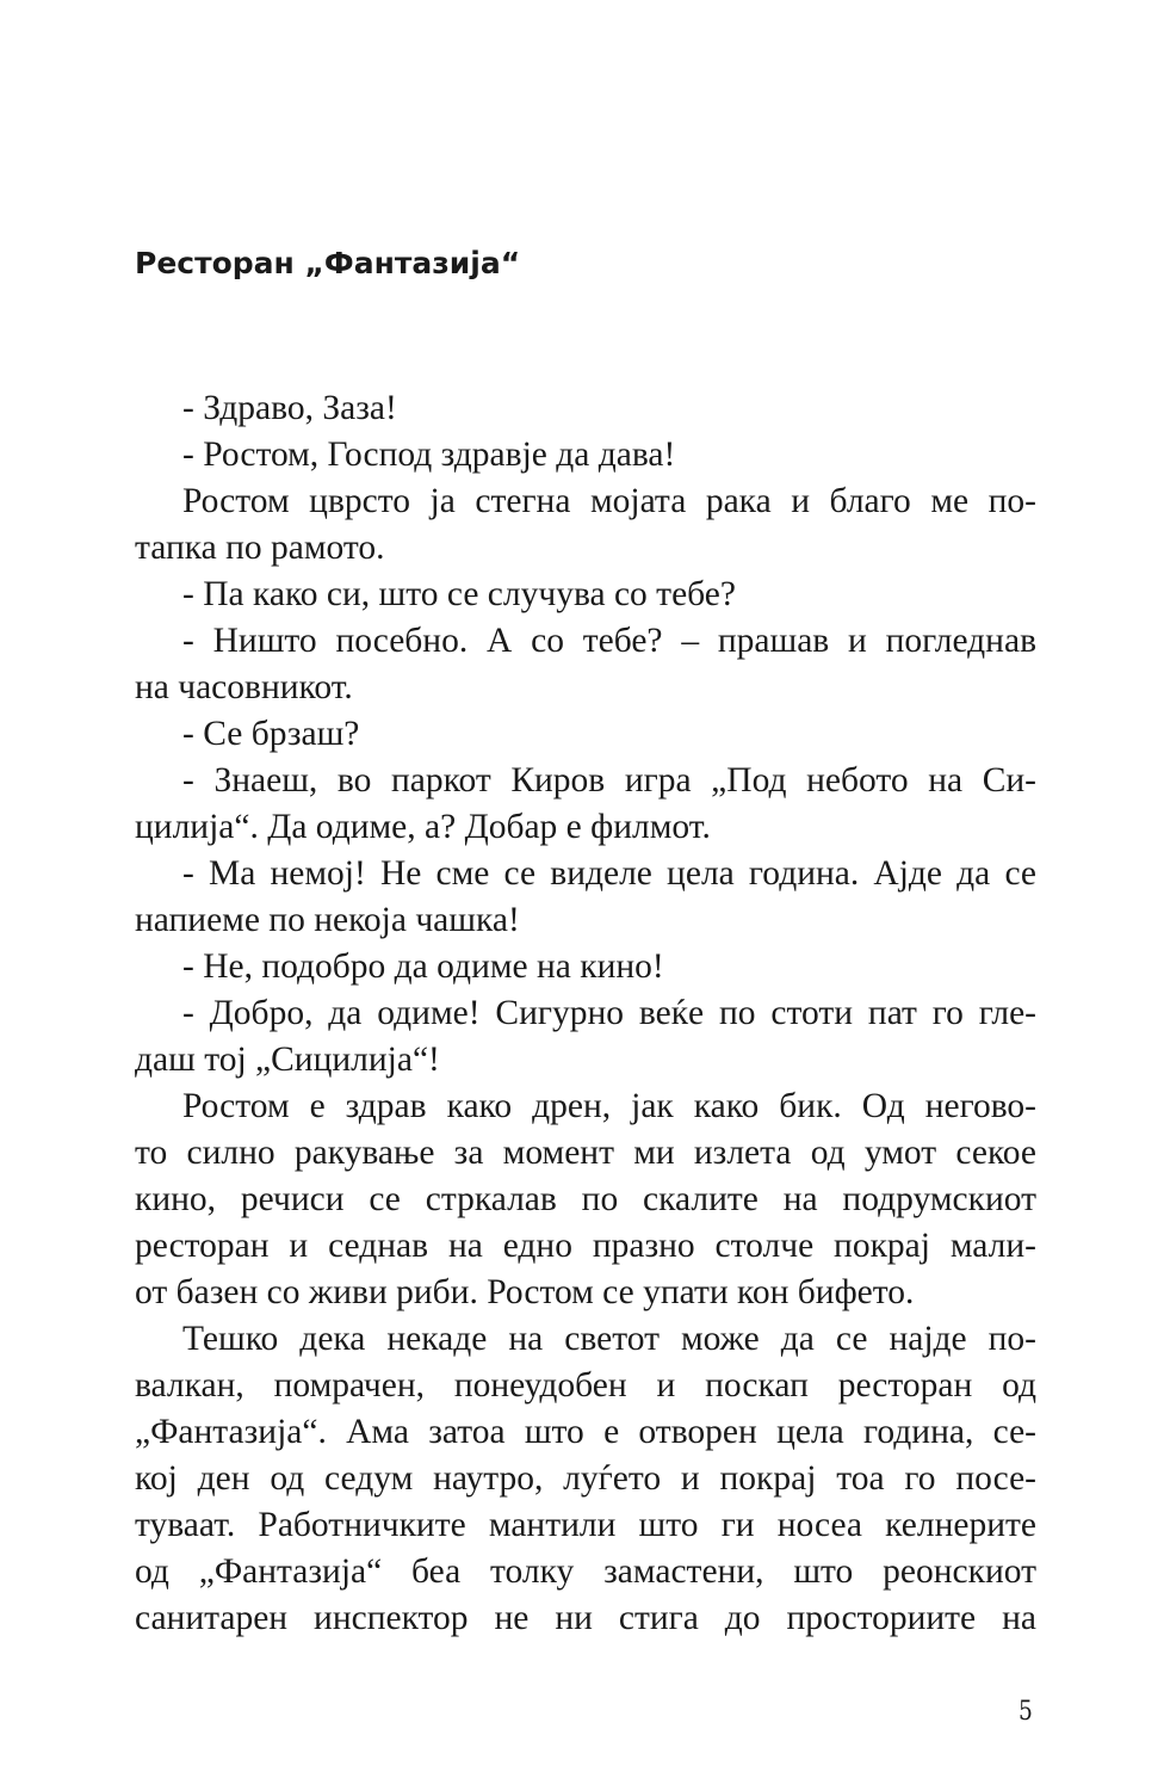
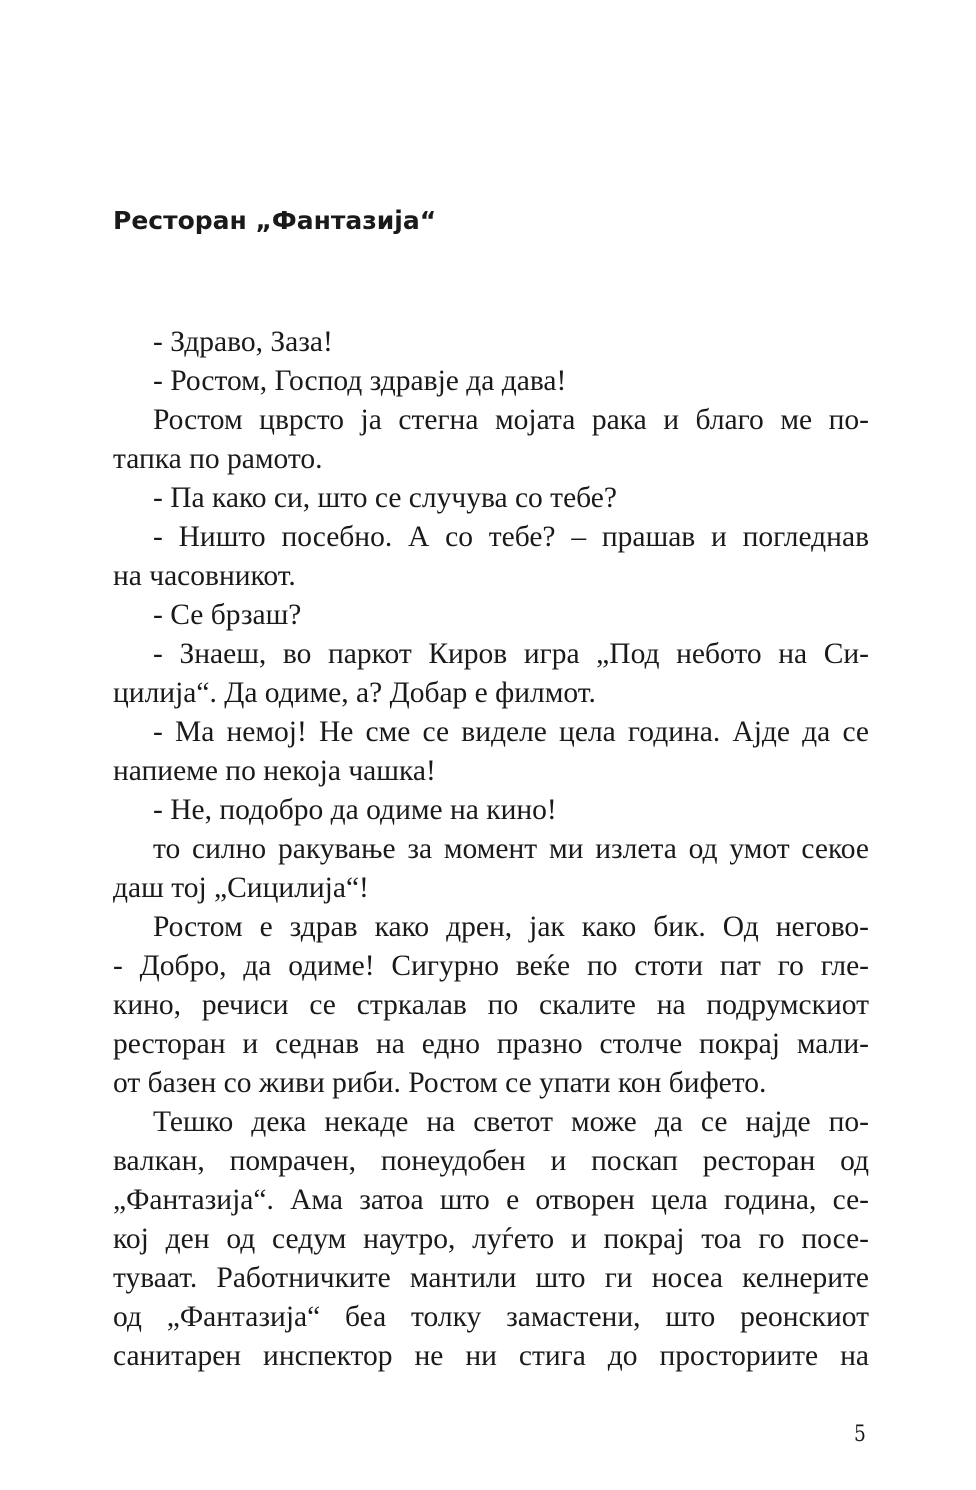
  Ресторан „Фантазија“
  - Здраво, Заза!
  - Ростом, Господ здравје да дава!
  Ростом цврсто ја стегна мојата рака и благо ме по-
  тапка по рамото.
  - Па како си, што се случува со тебе?
  - Ништо посебно. А со тебе? – прашав и погледнав
  на часовникот.
  - Се брзаш?
  - Знаеш, во паркот Киров игра „Под небото на Си-
  цилија“. Да одиме, а? Добар е филмот.
  - Ма немој! Не сме се виделе цела година. Ајде да се
  напиеме по некоја чашка!
  - Не, подобро да одиме на кино!
- - Добро, да одиме! Сигурно веќе по стоти пат го гле-
+ то силно ракување за момент ми излета од умот секое
  даш тој „Сицилија“!
  Ростом е здрав како дрен, јак како бик. Од негово-
- то силно ракување за момент ми излета од умот секое
+ - Добро, да одиме! Сигурно веќе по стоти пат го гле-
  кино, речиси се стркалав по скалите на подрумскиот
  ресторан и седнав на едно празно столче покрај мали-
  от базен со живи риби. Ростом се упати кон бифето.
  Тешко дека некаде на светот може да се најде по-
  валкан, помрачен, понеудобен и поскап ресторан од
  „Фантазија“. Ама затоа што е отворен цела година, се-
  кој ден од седум наутро, луѓето и покрај тоа го посе-
  туваат. Работничките мантили што ги носеа келнерите
  од „Фантазија“ беа толку замастени, што реонскиот
  санитарен инспектор не ни стига до просториите на
  5
